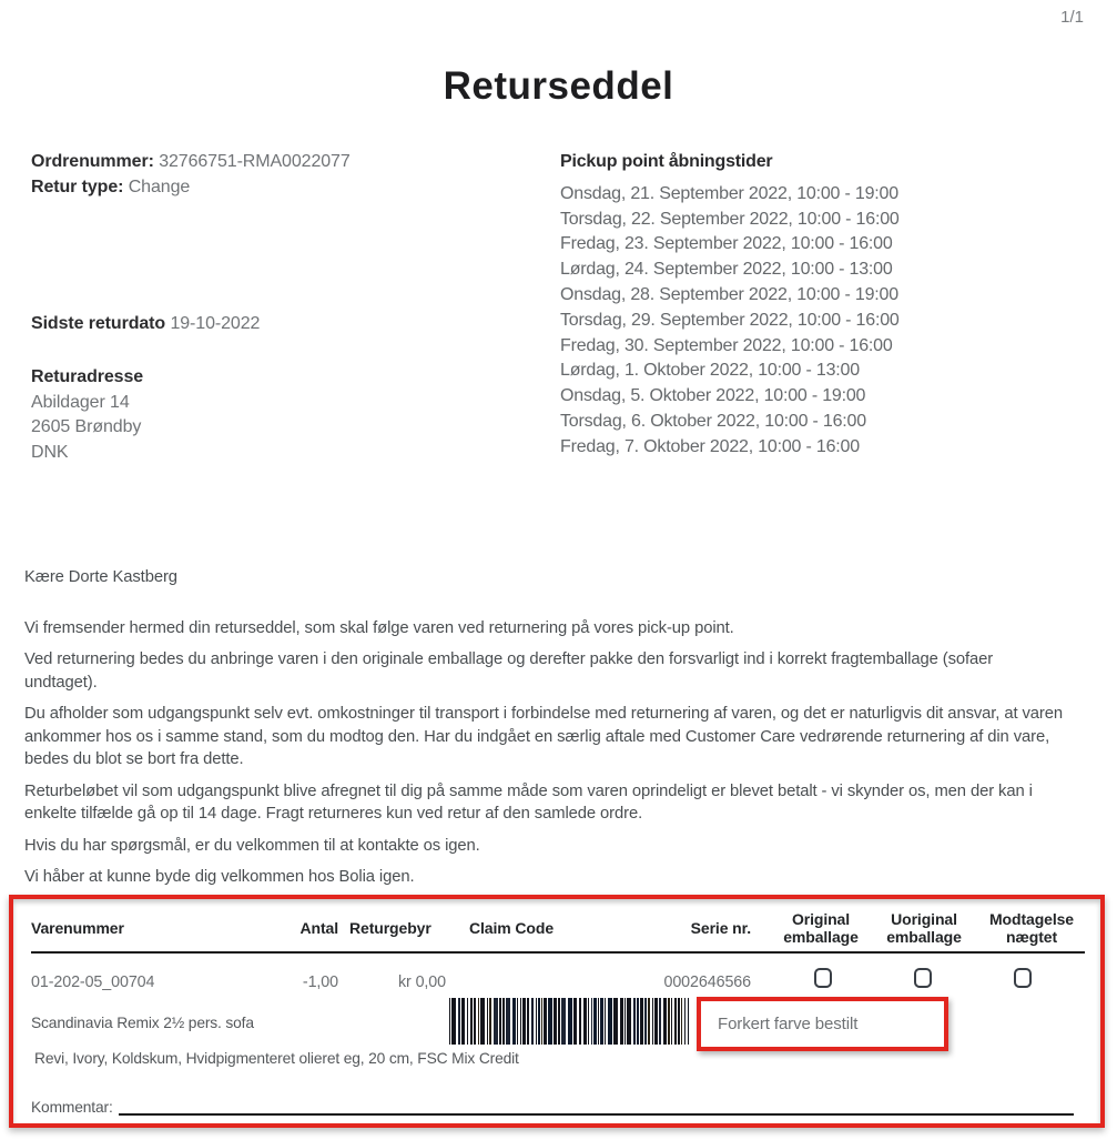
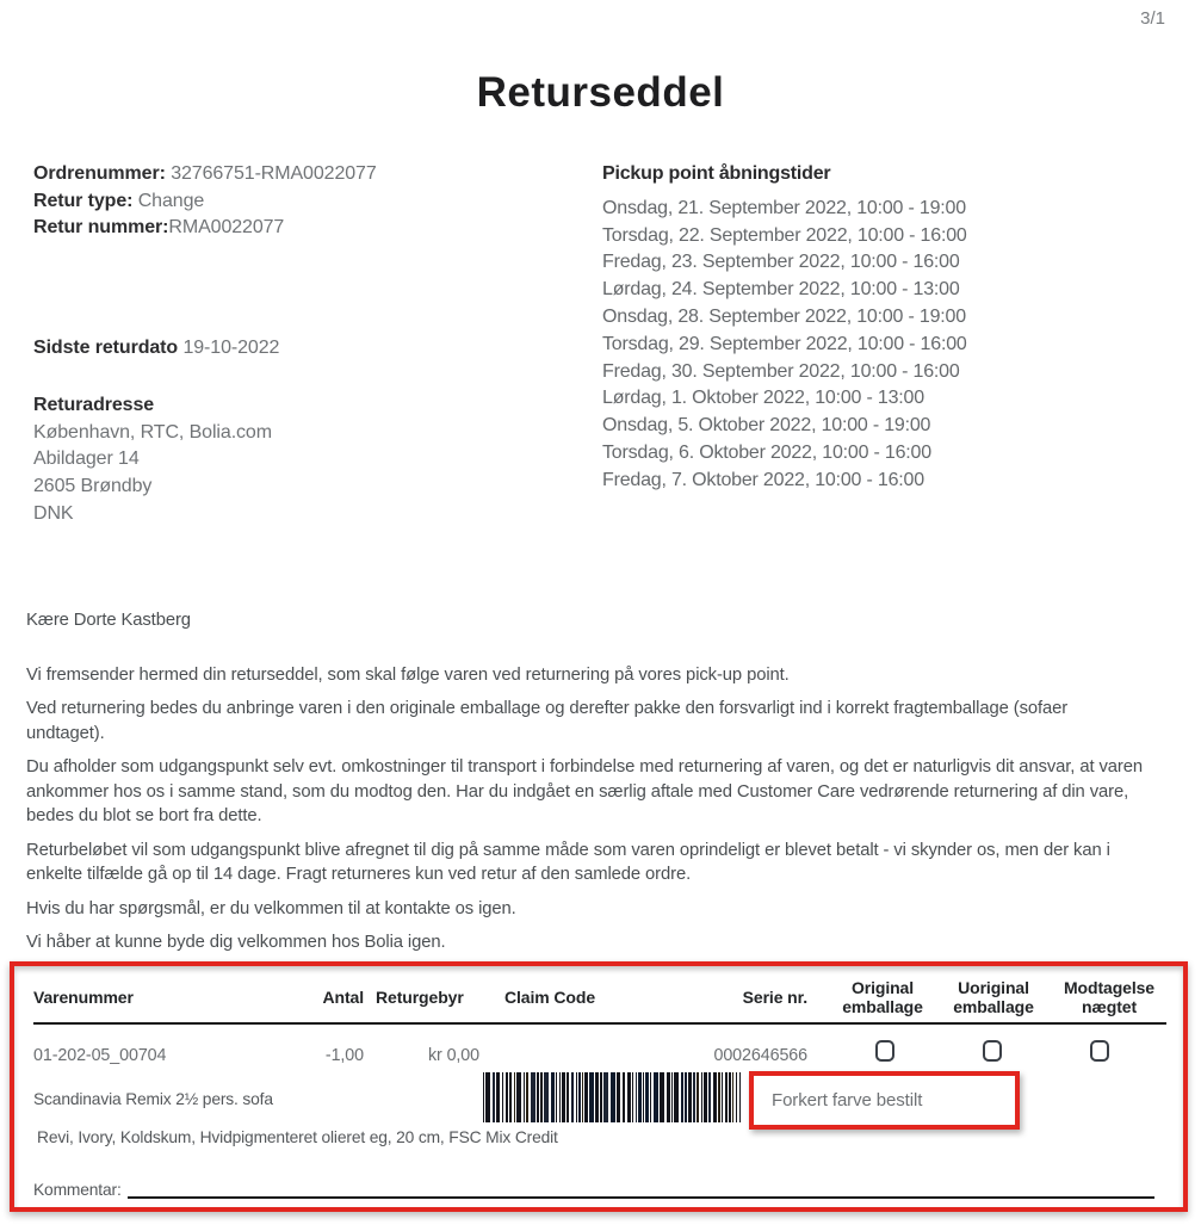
- 1/1
+ 3/1
  Returseddel
  Ordrenummer: 32766751-RMA0022077
  Retur type: Change
+ Retur nummer:RMA0022077
  Sidste returdato 19-10-2022
  Returadresse
+ København, RTC, Bolia.com
  Abildager 14
  2605 Brøndby
  DNK
  Pickup point åbningstider
  Onsdag, 21. September 2022, 10:00 - 19:00
  Torsdag, 22. September 2022, 10:00 - 16:00
  Fredag, 23. September 2022, 10:00 - 16:00
  Lørdag, 24. September 2022, 10:00 - 13:00
  Onsdag, 28. September 2022, 10:00 - 19:00
  Torsdag, 29. September 2022, 10:00 - 16:00
  Fredag, 30. September 2022, 10:00 - 16:00
  Lørdag, 1. Oktober 2022, 10:00 - 13:00
  Onsdag, 5. Oktober 2022, 10:00 - 19:00
  Torsdag, 6. Oktober 2022, 10:00 - 16:00
  Fredag, 7. Oktober 2022, 10:00 - 16:00
  Kære Dorte Kastberg
  Vi fremsender hermed din returseddel, som skal følge varen ved returnering på vores pick-up point.
  Ved returnering bedes du anbringe varen i den originale emballage og derefter pakke den forsvarligt ind i korrekt fragtemballage (sofaer undtaget).
  Du afholder som udgangspunkt selv evt. omkostninger til transport i forbindelse med returnering af varen, og det er naturligvis dit ansvar, at varen ankommer hos os i samme stand, som du modtog den. Har du indgået en særlig aftale med Customer Care vedrørende returnering af din vare, bedes du blot se bort fra dette.
  Returbeløbet vil som udgangspunkt blive afregnet til dig på samme måde som varen oprindeligt er blevet betalt - vi skynder os, men der kan i enkelte tilfælde gå op til 14 dage. Fragt returneres kun ved retur af den samlede ordre.
  Hvis du har spørgsmål, er du velkommen til at kontakte os igen.
  Vi håber at kunne byde dig velkommen hos Bolia igen.
  Varenummer
  Antal
  Returgebyr
  Claim Code
  Serie nr.
  Original emballage
  Uoriginal emballage
  Modtagelse nægtet
  01-202-05_00704
  -1,00
  kr 0,00
  0002646566
  Scandinavia Remix 2½ pers. sofa
  Forkert farve bestilt
  Revi, Ivory, Koldskum, Hvidpigmenteret olieret eg, 20 cm, FSC Mix Credit
  Kommentar:
